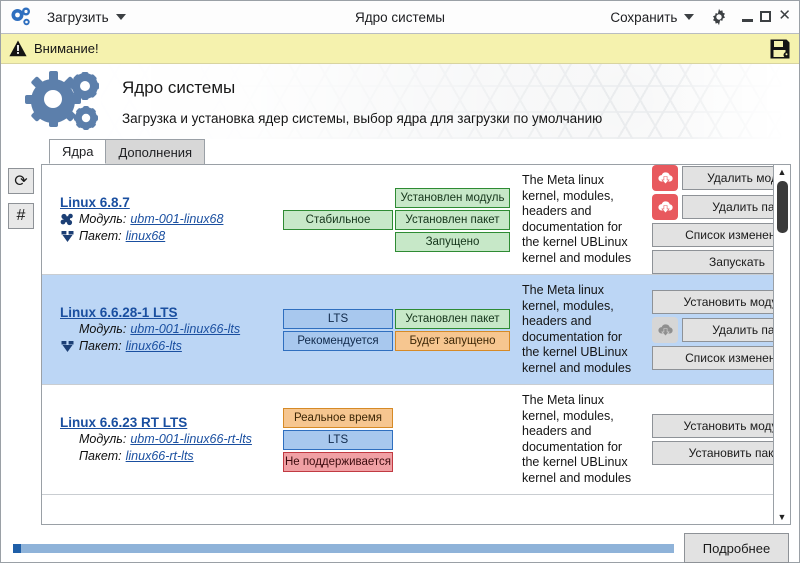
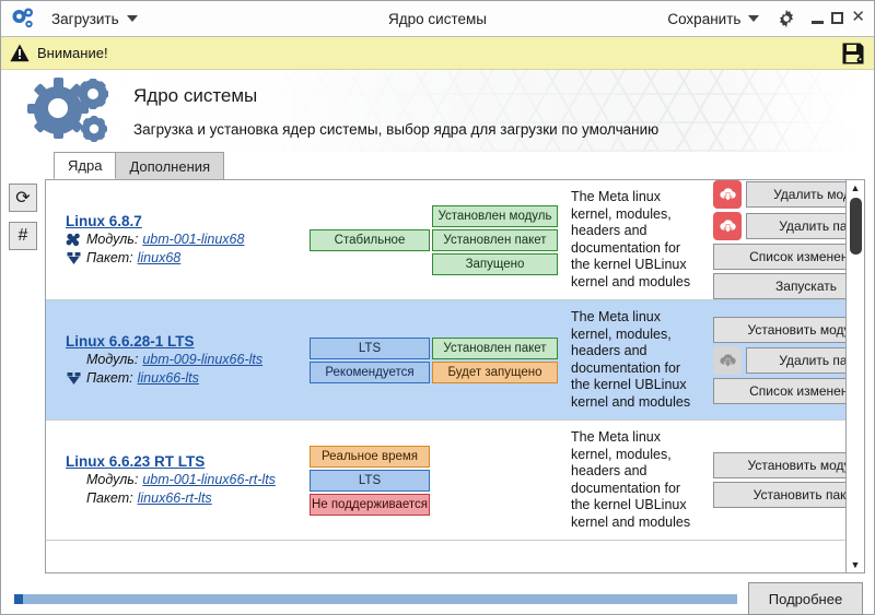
  Загрузить
  Ядро системы
  Сохранить
  ✕
  Внимание!
  Ядро системы
  Загрузка и установка ядер системы, выбор ядра для загрузки по умолчанию
  Ядра
  Дополнения
  ⟳
  #
  Linux 6.8.7
  Модуль:
  ubm-001-linux68
  Пакет:
  linux68
  Стабильное
  Установлен модуль
  Установлен пакет
  Запущено
  The Meta linux kernel, modules, headers and documentation for the kernel UBLinux kernel and modules
  Удалить па
  Список изменен
  Запускать
  Linux 6.6.28-1 LTS
  Модуль:
- ubm-001-linux66-lts
+ ubm-009-linux66-lts
  Пакет:
  linux66-lts
  LTS
  Рекомендуется
  Установлен пакет
  Будет запущено
  The Meta linux kernel, modules, headers and documentation for the kernel UBLinux kernel and modules
  Установить мод
  Удалить па
  Список изменен
  Linux 6.6.23 RT LTS
  Модуль:
  ubm-001-linux66-rt-lts
  Пакет:
  linux66-rt-lts
  Реальное время
  LTS
  Не поддерживается
  The Meta linux kernel, modules, headers and documentation for the kernel UBLinux kernel and modules
  Установить мод
  Установить пак
  ▲
  ▼
  Подробнее
